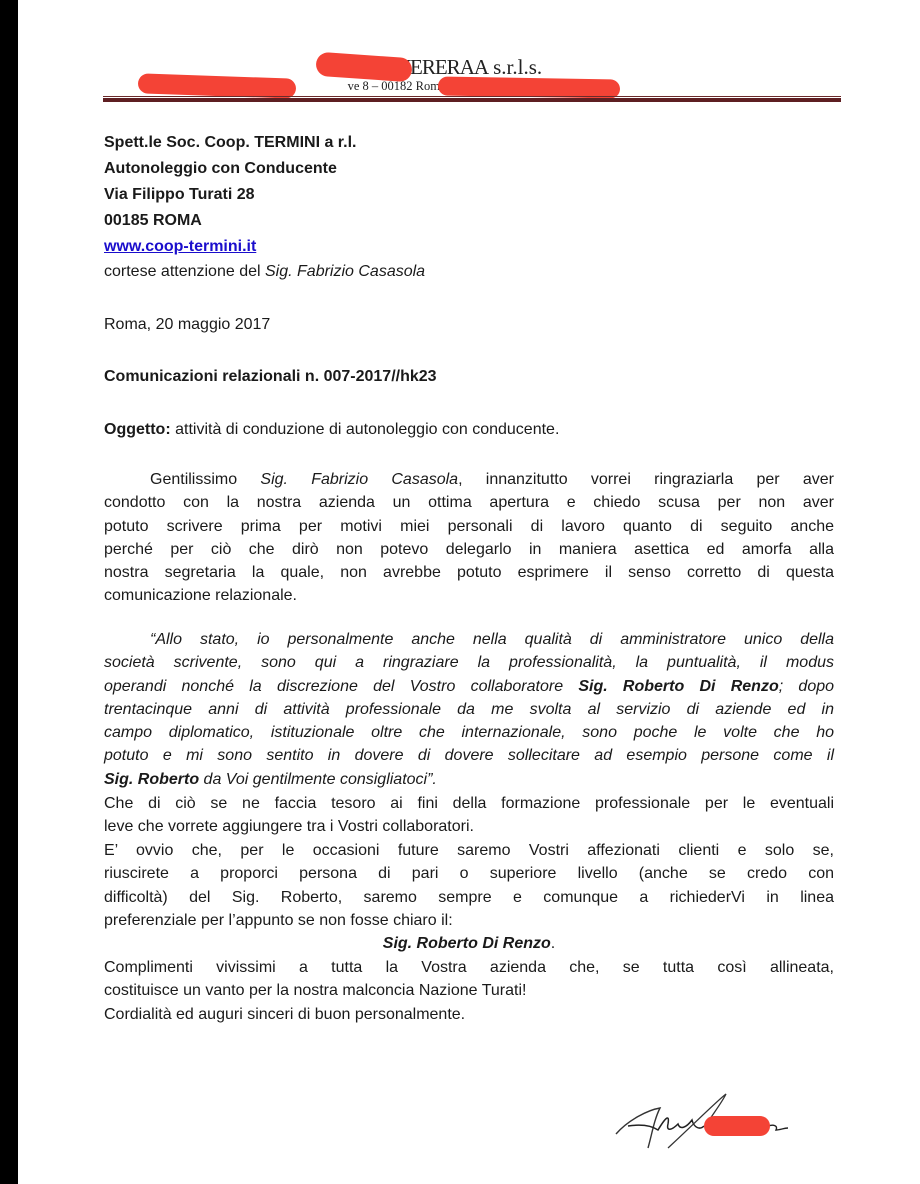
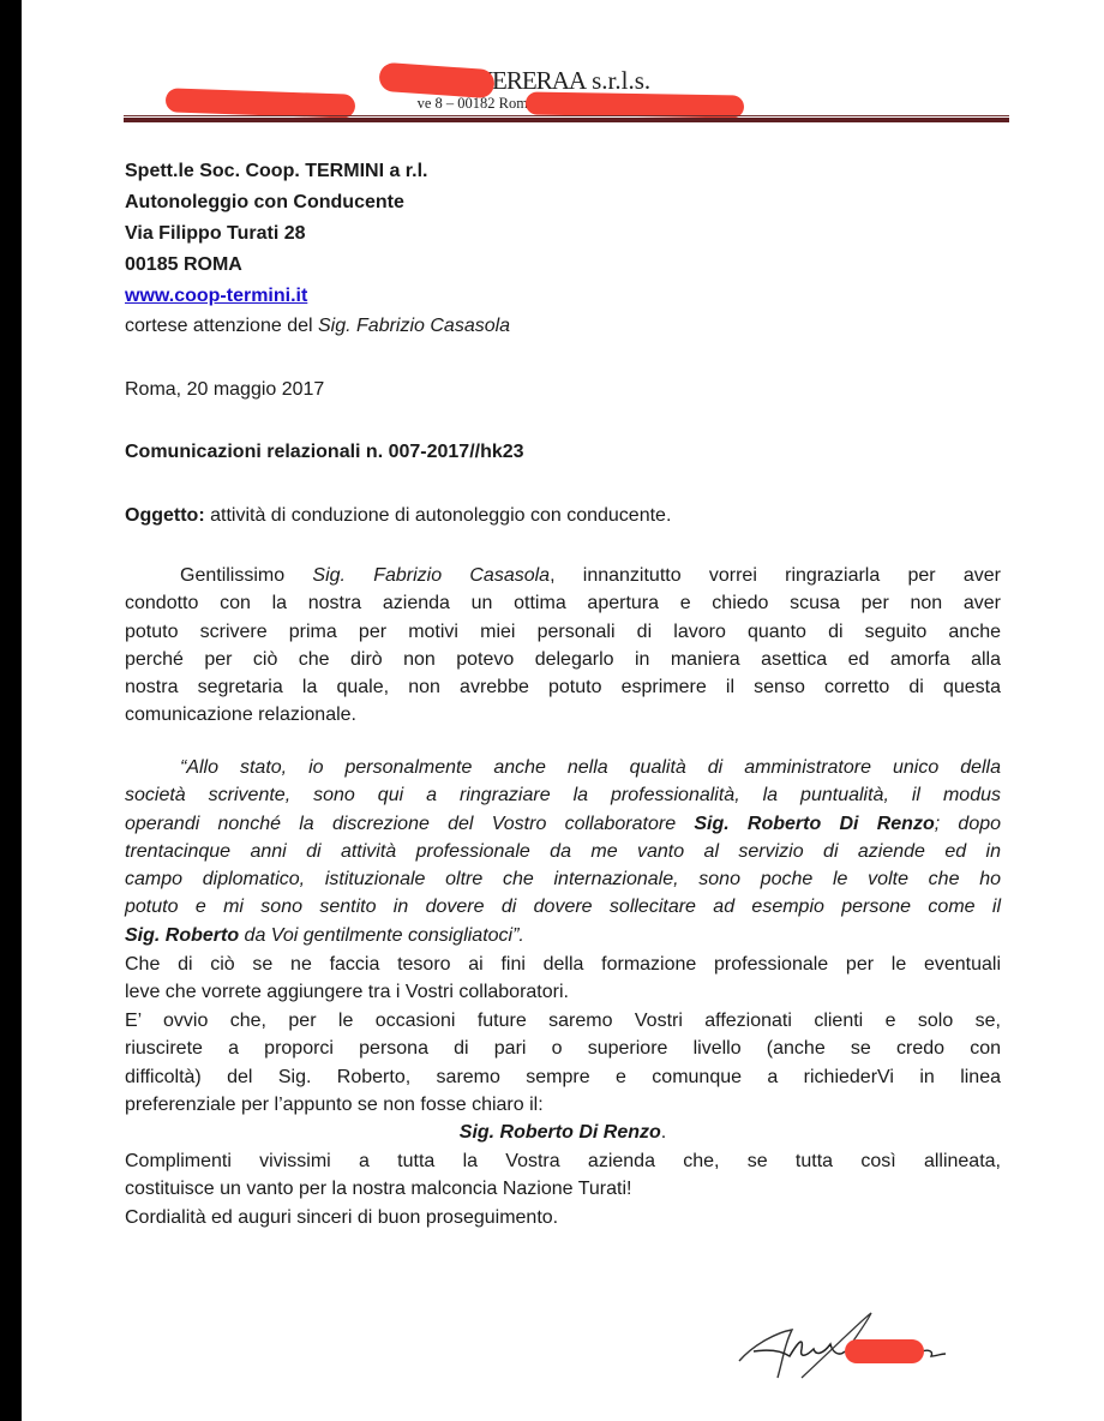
  ERERAA s.r.l.s.
  Spett.le Soc. Coop. TERMINI a r.l.
  Autonoleggio con Conducente
  Via Filippo Turati 28
  00185 ROMA
  www.coop-termini.it
  cortese attenzione del Sig. Fabrizio Casasola
  Roma, 20 maggio 2017
  Comunicazioni relazionali n. 007-2017//hk23
  Oggetto: attività di conduzione di autonoleggio con conducente.
  Gentilissimo Sig. Fabrizio Casasola, innanzitutto vorrei ringraziarla per aver
  condotto con la nostra azienda un ottima apertura e chiedo scusa per non aver
  potuto scrivere prima per motivi miei personali di lavoro quanto di seguito anche
  perché per ciò che dirò non potevo delegarlo in maniera asettica ed amorfa alla
  nostra segretaria la quale, non avrebbe potuto esprimere il senso corretto di questa
  comunicazione relazionale.
  “Allo stato, io personalmente anche nella qualità di amministratore unico della
  società scrivente, sono qui a ringraziare la professionalità, la puntualità, il modus
  operandi nonché la discrezione del Vostro collaboratore Sig. Roberto Di Renzo; dopo
- trentacinque anni di attività professionale da me svolta al servizio di aziende ed in
+ trentacinque anni di attività professionale da me vanto al servizio di aziende ed in
  campo diplomatico, istituzionale oltre che internazionale, sono poche le volte che ho
  potuto e mi sono sentito in dovere di dovere sollecitare ad esempio persone come il
  Sig. Roberto da Voi gentilmente consigliatoci”.
  Che di ciò se ne faccia tesoro ai fini della formazione professionale per le eventuali
  leve che vorrete aggiungere tra i Vostri collaboratori.
  E’ ovvio che, per le occasioni future saremo Vostri affezionati clienti e solo se,
  riuscirete a proporci persona di pari o superiore livello (anche se credo con
  difficoltà) del Sig. Roberto, saremo sempre e comunque a richiederVi in linea
  preferenziale per l’appunto se non fosse chiaro il:
  Sig. Roberto Di Renzo.
  Complimenti vivissimi a tutta la Vostra azienda che, se tutta così allineata,
  costituisce un vanto per la nostra malconcia Nazione Turati!
- Cordialità ed auguri sinceri di buon personalmente.
+ Cordialità ed auguri sinceri di buon proseguimento.
